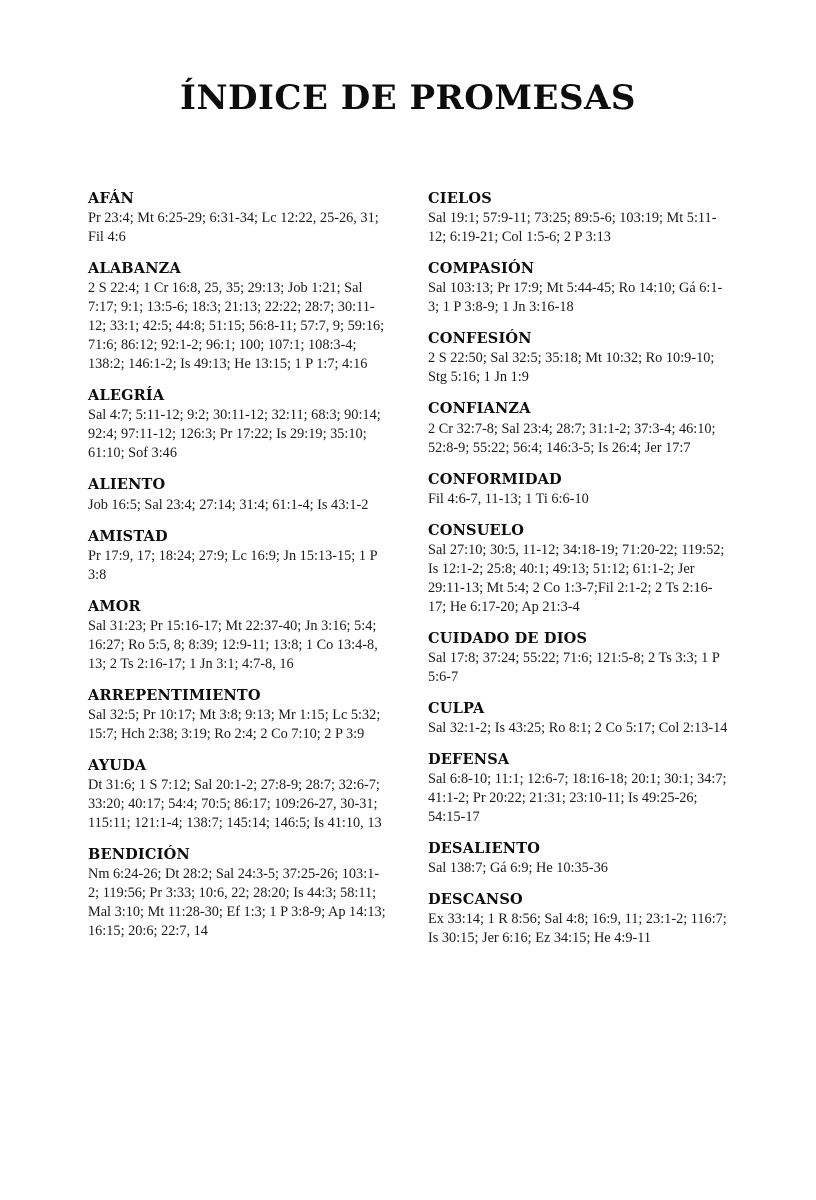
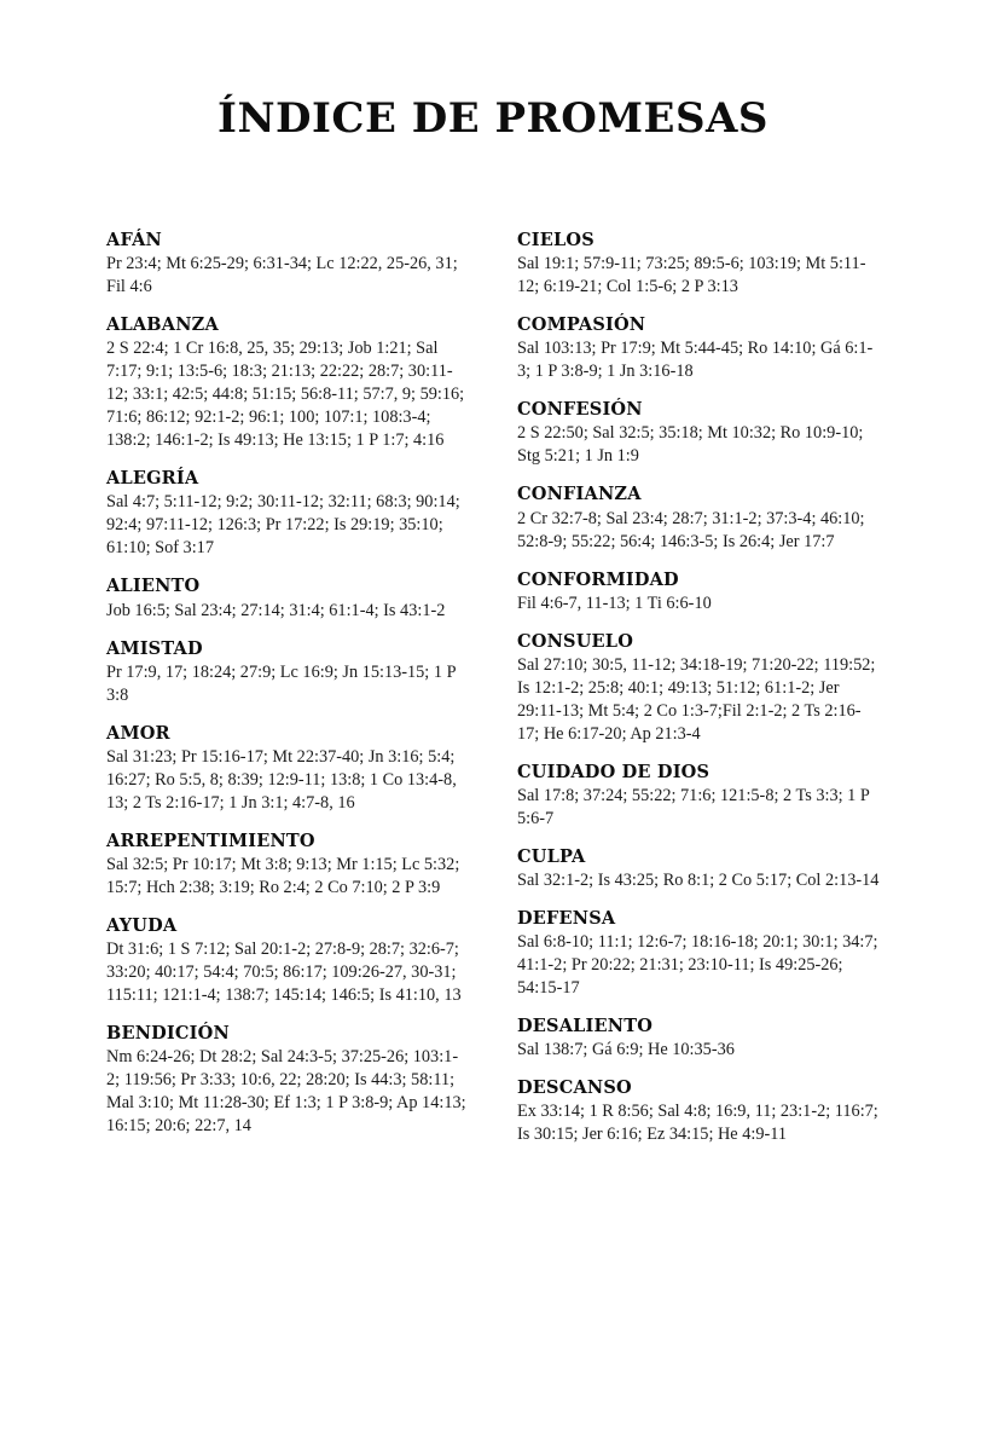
  ÍNDICE DE PROMESAS
  AFÁN
  Pr 23:4; Mt 6:25-29; 6:31-34; Lc 12:22, 25-26, 31; Fil 4:6
  ALABANZA
  2 S 22:4; 1 Cr 16:8, 25, 35; 29:13; Job 1:21; Sal 7:17; 9:1; 13:5-6; 18:3; 21:13; 22:22; 28:7; 30:11-12; 33:1; 42:5; 44:8; 51:15; 56:8-11; 57:7, 9; 59:16; 71:6; 86:12; 92:1-2; 96:1; 100; 107:1; 108:3-4; 138:2; 146:1-2; Is 49:13; He 13:15; 1 P 1:7; 4:16
  ALEGRÍA
- Sal 4:7; 5:11-12; 9:2; 30:11-12; 32:11; 68:3; 90:14; 92:4; 97:11-12; 126:3; Pr 17:22; Is 29:19; 35:10; 61:10; Sof 3:46
+ Sal 4:7; 5:11-12; 9:2; 30:11-12; 32:11; 68:3; 90:14; 92:4; 97:11-12; 126:3; Pr 17:22; Is 29:19; 35:10; 61:10; Sof 3:17
  ALIENTO
  Job 16:5; Sal 23:4; 27:14; 31:4; 61:1-4; Is 43:1-2
  AMISTAD
  Pr 17:9, 17; 18:24; 27:9; Lc 16:9; Jn 15:13-15; 1 P 3:8
  AMOR
  Sal 31:23; Pr 15:16-17; Mt 22:37-40; Jn 3:16; 5:4; 16:27; Ro 5:5, 8; 8:39; 12:9-11; 13:8; 1 Co 13:4-8, 13; 2 Ts 2:16-17; 1 Jn 3:1; 4:7-8, 16
  ARREPENTIMIENTO
  Sal 32:5; Pr 10:17; Mt 3:8; 9:13; Mr 1:15; Lc 5:32; 15:7; Hch 2:38; 3:19; Ro 2:4; 2 Co 7:10; 2 P 3:9
  AYUDA
  Dt 31:6; 1 S 7:12; Sal 20:1-2; 27:8-9; 28:7; 32:6-7; 33:20; 40:17; 54:4; 70:5; 86:17; 109:26-27, 30-31; 115:11; 121:1-4; 138:7; 145:14; 146:5; Is 41:10, 13
  BENDICIÓN
  Nm 6:24-26; Dt 28:2; Sal 24:3-5; 37:25-26; 103:1-2; 119:56; Pr 3:33; 10:6, 22; 28:20; Is 44:3; 58:11; Mal 3:10; Mt 11:28-30; Ef 1:3; 1 P 3:8-9; Ap 14:13; 16:15; 20:6; 22:7, 14
  CIELOS
  Sal 19:1; 57:9-11; 73:25; 89:5-6; 103:19; Mt 5:11-12; 6:19-21; Col 1:5-6; 2 P 3:13
  COMPASIÓN
  Sal 103:13; Pr 17:9; Mt 5:44-45; Ro 14:10; Gá 6:1-3; 1 P 3:8-9; 1 Jn 3:16-18
  CONFESIÓN
- 2 S 22:50; Sal 32:5; 35:18; Mt 10:32; Ro 10:9-10; Stg 5:16; 1 Jn 1:9
+ 2 S 22:50; Sal 32:5; 35:18; Mt 10:32; Ro 10:9-10; Stg 5:21; 1 Jn 1:9
  CONFIANZA
  2 Cr 32:7-8; Sal 23:4; 28:7; 31:1-2; 37:3-4; 46:10; 52:8-9; 55:22; 56:4; 146:3-5; Is 26:4; Jer 17:7
  CONFORMIDAD
  Fil 4:6-7, 11-13; 1 Ti 6:6-10
  CONSUELO
  Sal 27:10; 30:5, 11-12; 34:18-19; 71:20-22; 119:52; Is 12:1-2; 25:8; 40:1; 49:13; 51:12; 61:1-2; Jer 29:11-13; Mt 5:4; 2 Co 1:3-7;Fil 2:1-2; 2 Ts 2:16-17; He 6:17-20; Ap 21:3-4
  CUIDADO DE DIOS
  Sal 17:8; 37:24; 55:22; 71:6; 121:5-8; 2 Ts 3:3; 1 P 5:6-7
  CULPA
  Sal 32:1-2; Is 43:25; Ro 8:1; 2 Co 5:17; Col 2:13-14
  DEFENSA
  Sal 6:8-10; 11:1; 12:6-7; 18:16-18; 20:1; 30:1; 34:7; 41:1-2; Pr 20:22; 21:31; 23:10-11; Is 49:25-26; 54:15-17
  DESALIENTO
  Sal 138:7; Gá 6:9; He 10:35-36
  DESCANSO
  Ex 33:14; 1 R 8:56; Sal 4:8; 16:9, 11; 23:1-2; 116:7; Is 30:15; Jer 6:16; Ez 34:15; He 4:9-11
